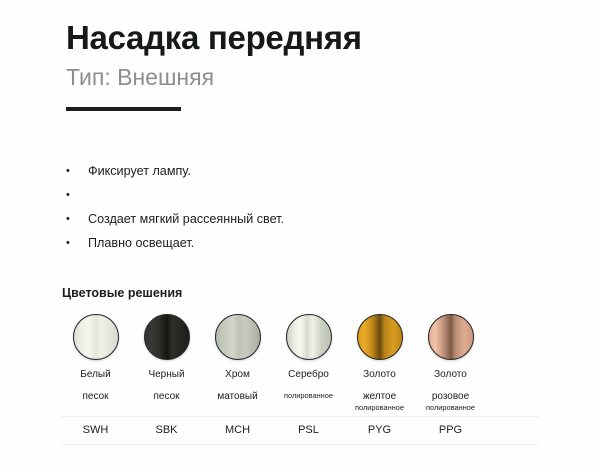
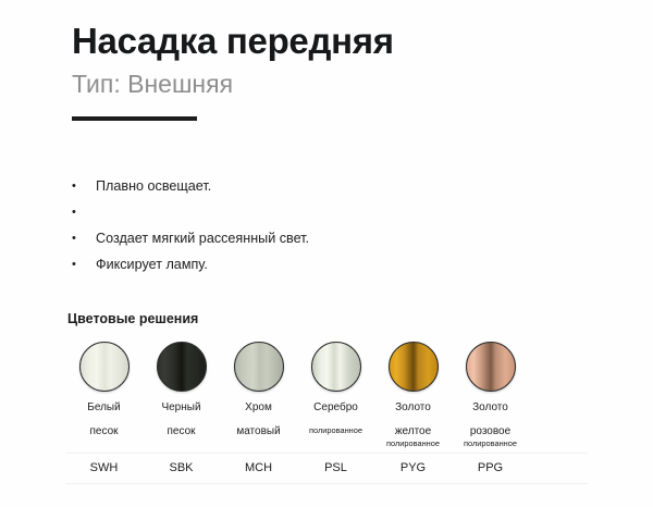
  Насадка передняя
  Тип: Внешняя
  •
- Фиксирует лампу.
+ Плавно освещает.
  •
  •
  Создает мягкий рассеянный свет.
  •
- Плавно освещает.
+ Фиксирует лампу.
  Цветовые решения
  Белый
  песок
  Черный
  песок
  Хром
  матовый
  Серебро
  полированное
  Золото
  желтое
  полированное
  Золото
  розовое
  полированное
  SWH
  SBK
  MCH
  PSL
  PYG
  PPG
